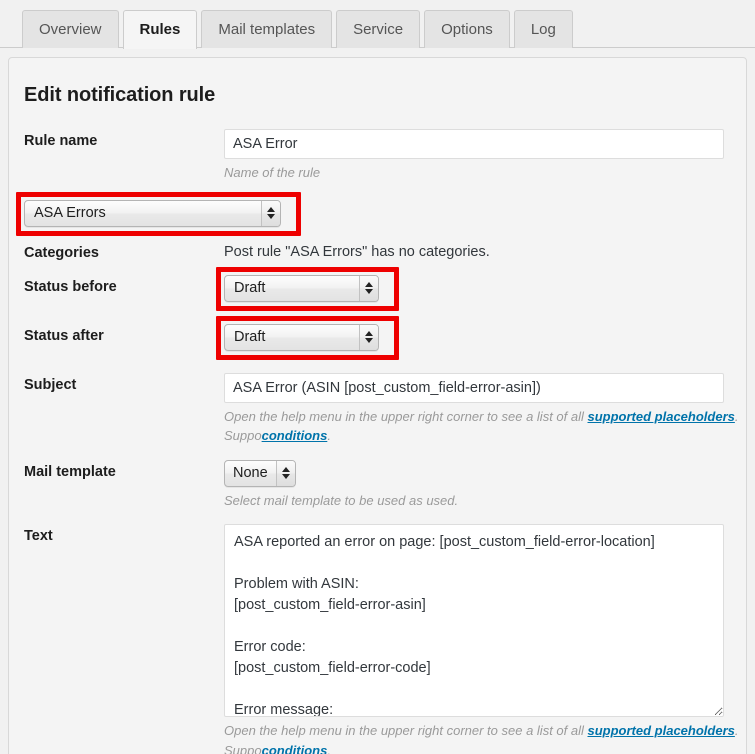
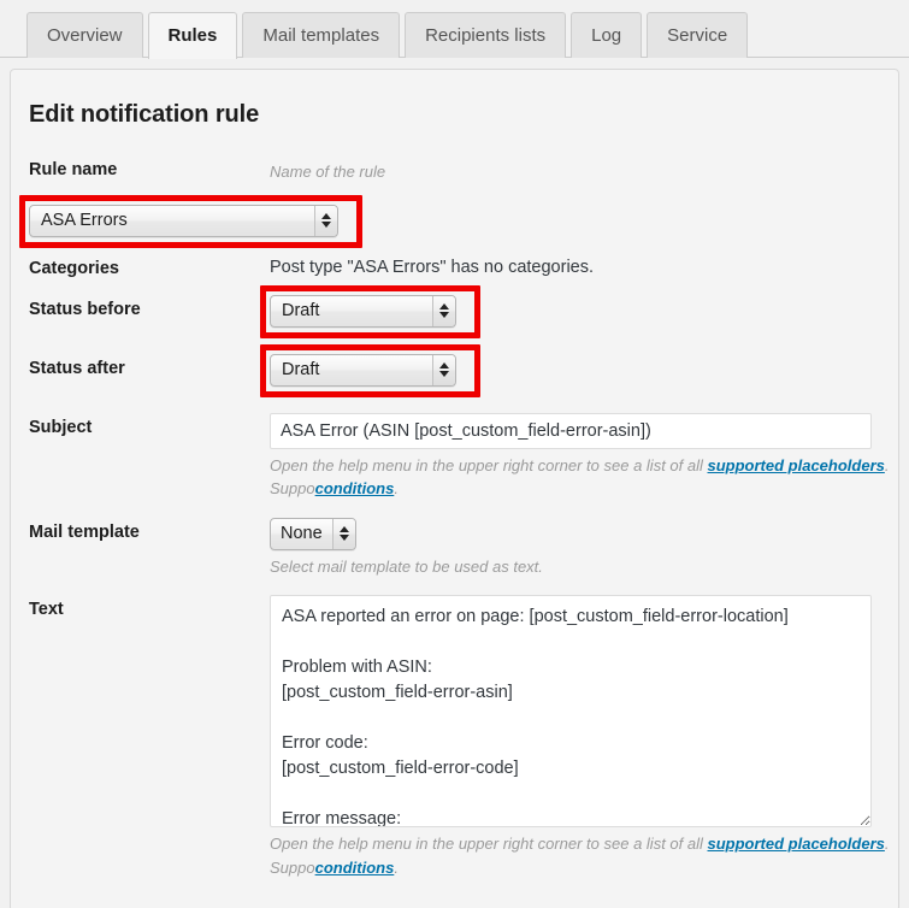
  Overview
  Rules
  Mail templates
+ Recipients lists
- Service
+ Log
- Options
- Log
+ Service
  Edit notification rule
  Rule name
- ASA Error
  Name of the rule
  ASA Errors
  Categories
- Post rule "ASA Errors" has no categories.
+ Post type "ASA Errors" has no categories.
  Status before
  Draft
  Status after
  Draft
  Subject
  ASA Error (ASIN [post_custom_field-error-asin])
  Open the help menu in the upper right corner to see a list of all supported placeholders. Suppoconditions.
  Mail template
  None
- Select mail template to be used as used.
+ Select mail template to be used as text.
  Text
  ASA reported an error on page: [post_custom_field-error-location]
  Problem with ASIN:
  [post_custom_field-error-asin]
  Error code:
  [post_custom_field-error-code]
  Open the help menu in the upper right corner to see a list of all supported placeholders. Suppoconditions.
